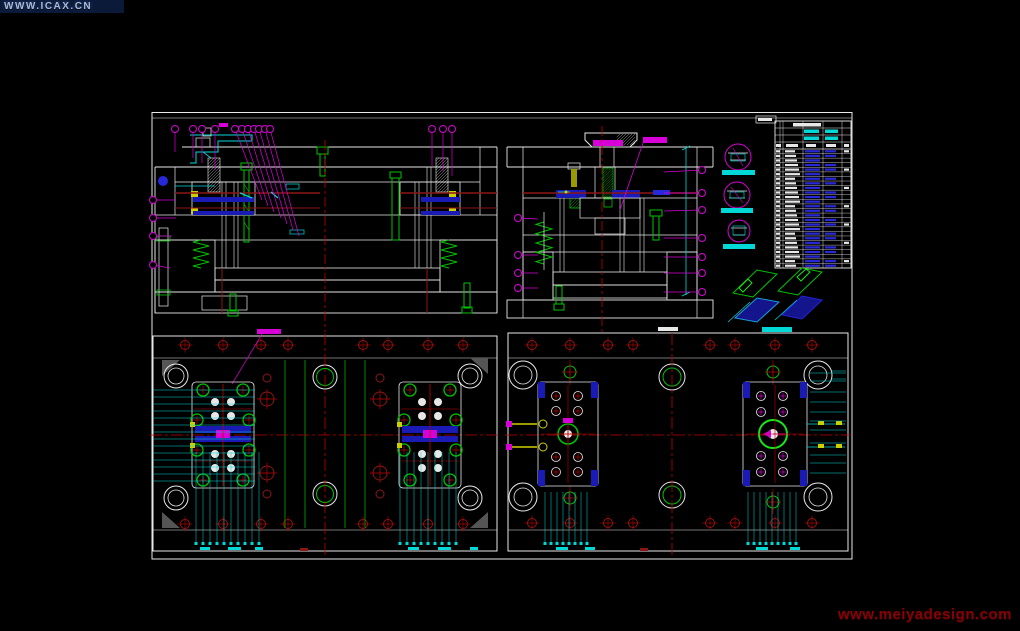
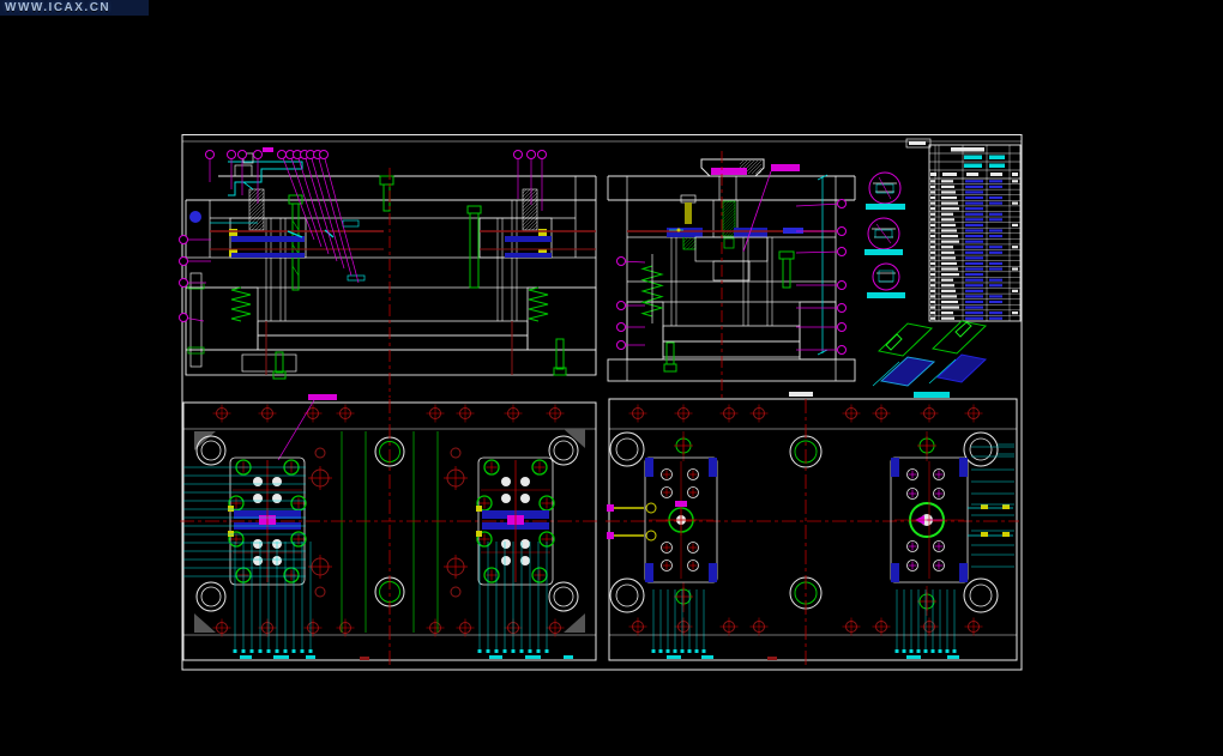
  WWW.ICAX.CN
- www.meiyadesign.com
